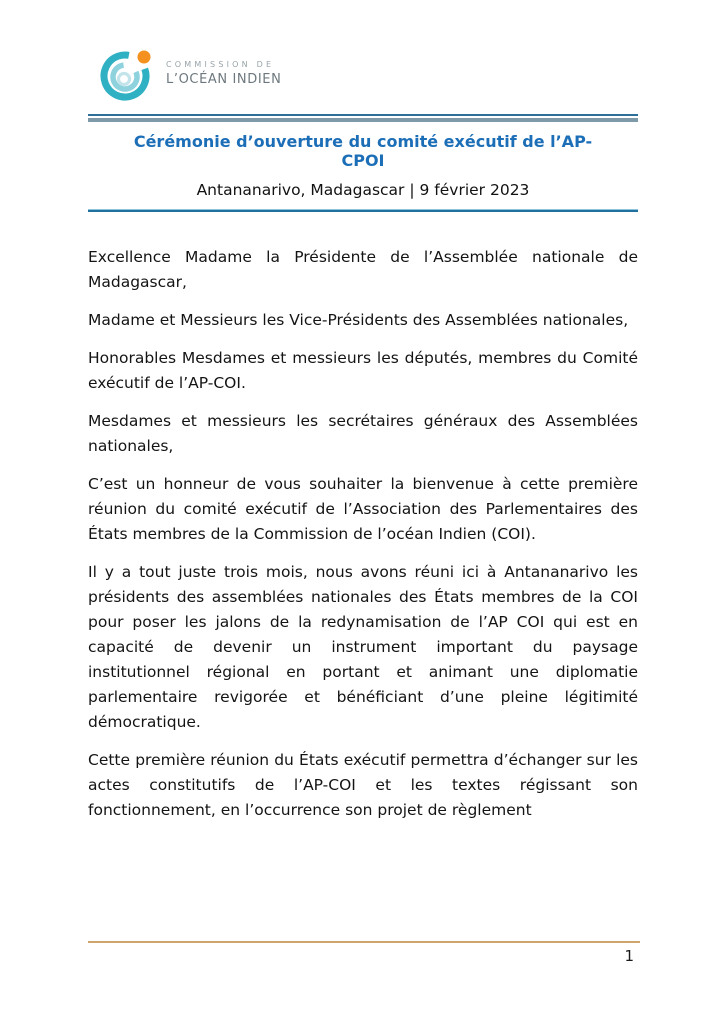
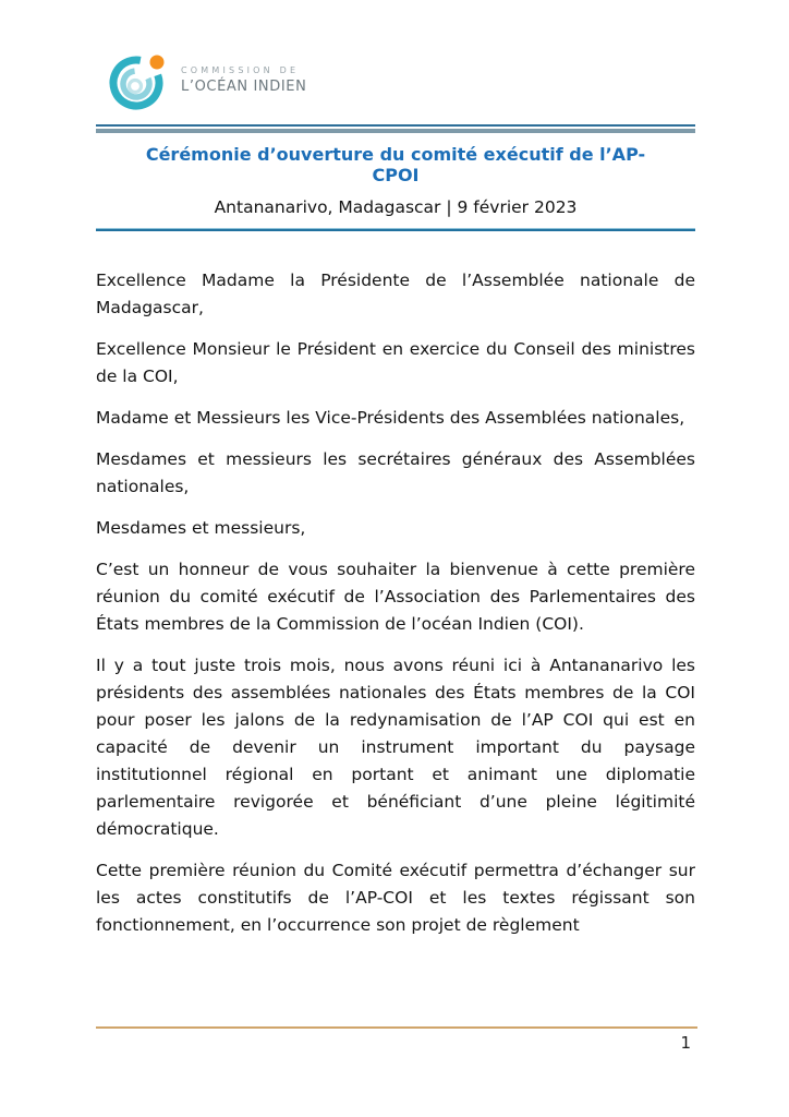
  COMMISSION DE
  L’OCÉAN INDIEN
  Cérémonie d’ouverture du comité exécutif de l’AP-CPOI
  Antananarivo, Madagascar | 9 février 2023
  Excellence Madame la Présidente de l’Assemblée nationale de Madagascar,
+ Excellence Monsieur le Président en exercice du Conseil des ministres de la COI,
  Madame et Messieurs les Vice-Présidents des Assemblées nationales,
- Honorables Mesdames et messieurs les députés, membres du Comité exécutif de l’AP-COI.
  Mesdames et messieurs les secrétaires généraux des Assemblées nationales,
+ Mesdames et messieurs,
  C’est un honneur de vous souhaiter la bienvenue à cette première réunion du comité exécutif de l’Association des Parlementaires des États membres de la Commission de l’océan Indien (COI).
  Il y a tout juste trois mois, nous avons réuni ici à Antananarivo les présidents des assemblées nationales des États membres de la COI pour poser les jalons de la redynamisation de l’AP COI qui est en capacité de devenir un instrument important du paysage institutionnel régional en portant et animant une diplomatie parlementaire revigorée et bénéficiant d’une pleine légitimité démocratique.
- Cette première réunion du États exécutif permettra d’échanger sur les actes constitutifs de l’AP-COI et les textes régissant son fonctionnement, en l’occurrence son projet de règlement
+ Cette première réunion du Comité exécutif permettra d’échanger sur les actes constitutifs de l’AP-COI et les textes régissant son fonctionnement, en l’occurrence son projet de règlement
  1
